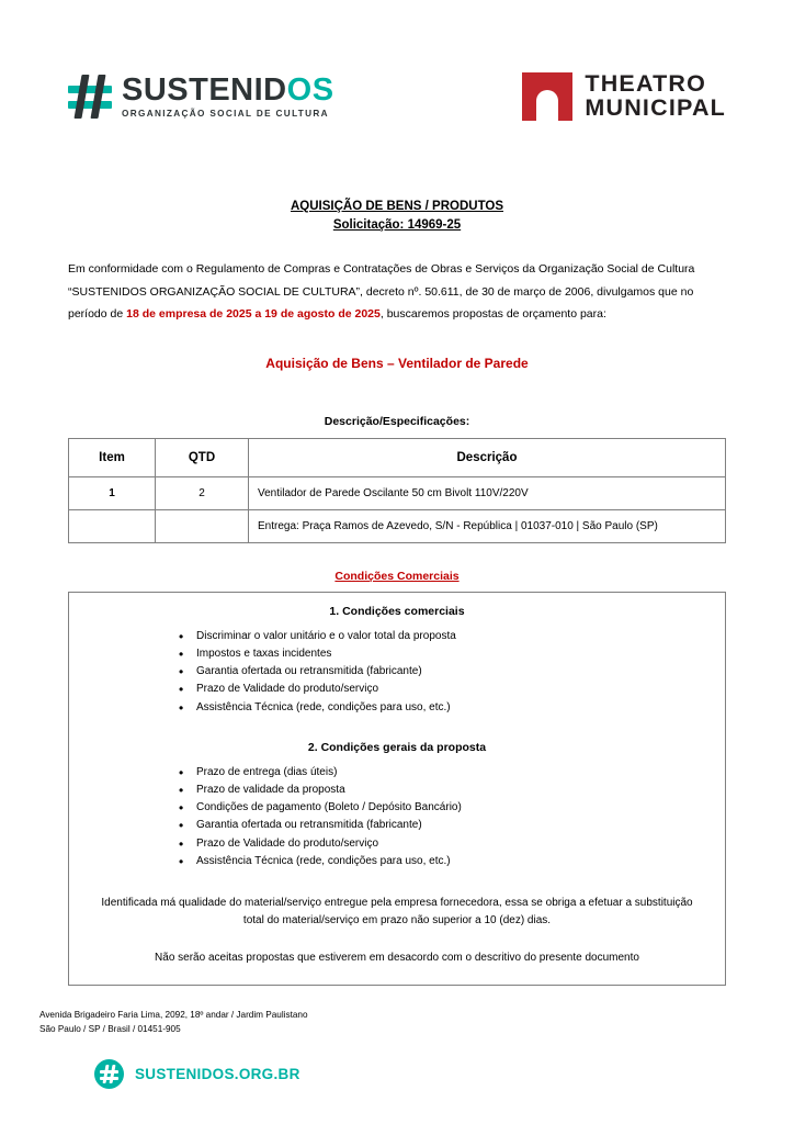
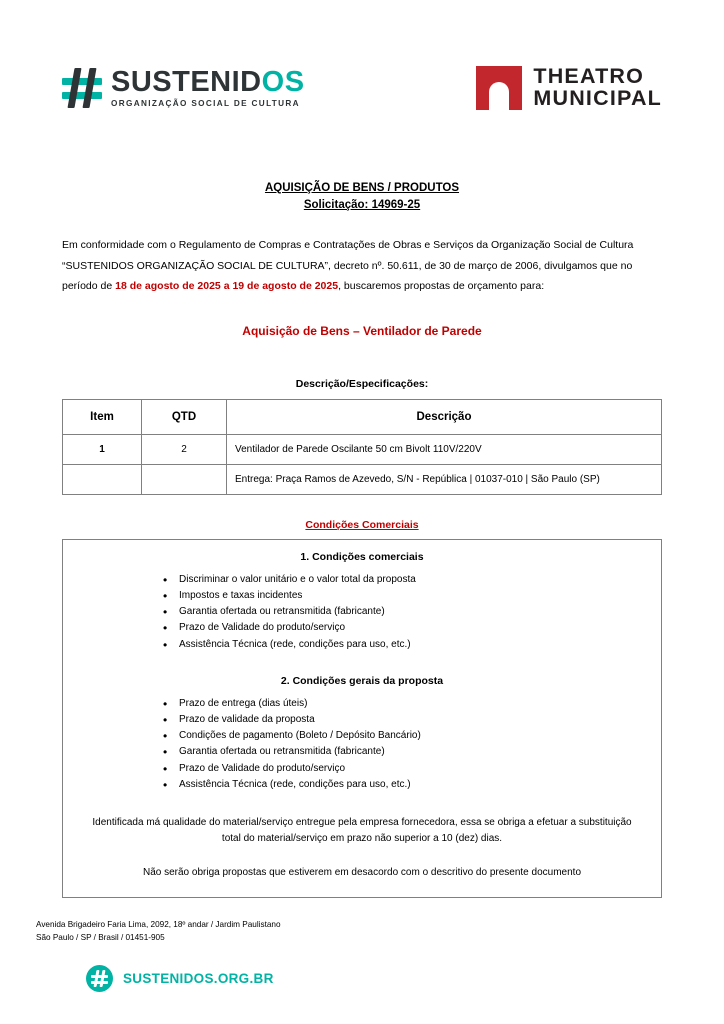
  SUSTENIDOS
  ORGANIZAÇÃO SOCIAL DE CULTURA
  THEATRO
  MUNICIPAL
  AQUISIÇÃO DE BENS / PRODUTOS
  Solicitação: 14969-25
- Em conformidade com o Regulamento de Compras e Contratações de Obras e Serviços da Organização Social de Cultura “SUSTENIDOS ORGANIZAÇÃO SOCIAL DE CULTURA”, decreto nº. 50.611, de 30 de março de 2006, divulgamos que no período de 18 de empresa de 2025 a 19 de agosto de 2025, buscaremos propostas de orçamento para:
+ Em conformidade com o Regulamento de Compras e Contratações de Obras e Serviços da Organização Social de Cultura “SUSTENIDOS ORGANIZAÇÃO SOCIAL DE CULTURA”, decreto nº. 50.611, de 30 de março de 2006, divulgamos que no período de 18 de agosto de 2025 a 19 de agosto de 2025, buscaremos propostas de orçamento para:
  Aquisição de Bens – Ventilador de Parede
  Descrição/Especificações:
  Item	QTD	Descrição
  1	2	Ventilador de Parede Oscilante 50 cm Bivolt 110V/220V
  		Entrega: Praça Ramos de Azevedo, S/N - República | 01037-010 | São Paulo (SP)
  Condições Comerciais
  1. Condições comerciais
  Discriminar o valor unitário e o valor total da proposta
  Impostos e taxas incidentes
  Garantia ofertada ou retransmitida (fabricante)
  Prazo de Validade do produto/serviço
  Assistência Técnica (rede, condições para uso, etc.)
  2. Condições gerais da proposta
  Prazo de entrega (dias úteis)
  Prazo de validade da proposta
  Condições de pagamento (Boleto / Depósito Bancário)
  Garantia ofertada ou retransmitida (fabricante)
  Prazo de Validade do produto/serviço
  Assistência Técnica (rede, condições para uso, etc.)
  Identificada má qualidade do material/serviço entregue pela empresa fornecedora, essa se obriga a efetuar a substituição total do material/serviço em prazo não superior a 10 (dez) dias.
- Não serão aceitas propostas que estiverem em desacordo com o descritivo do presente documento
+ Não serão obriga propostas que estiverem em desacordo com o descritivo do presente documento
  Avenida Brigadeiro Faria Lima, 2092, 18º andar / Jardim Paulistano
  São Paulo / SP / Brasil / 01451-905
  SUSTENIDOS.ORG.BR
